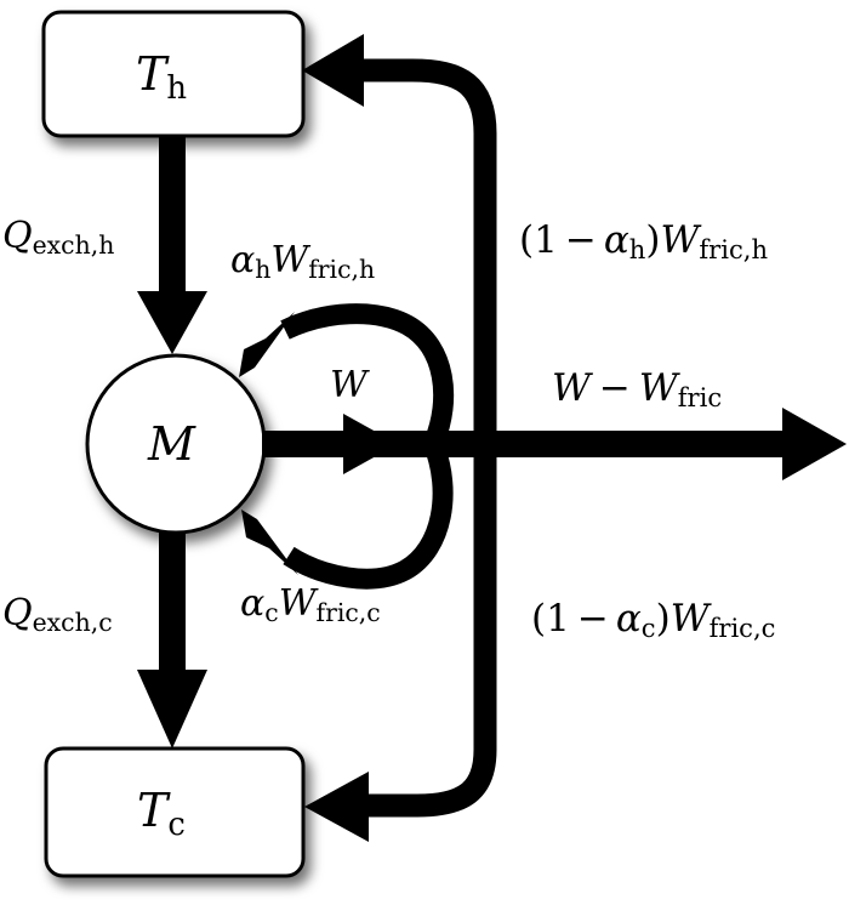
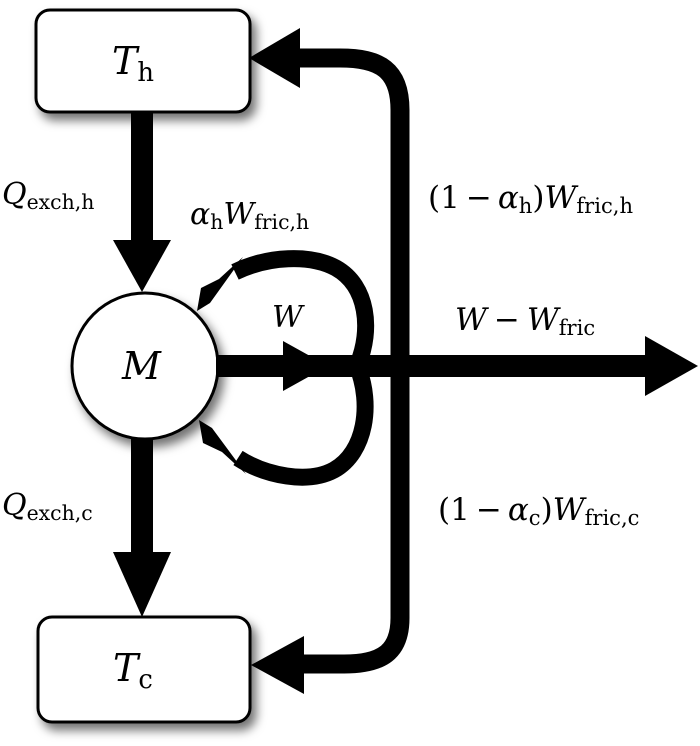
  Th
  M
  Tc
  Qexch,h
  Qexch,c
  αhWfric,h
- αcWfric,c
  W
  W − Wfric
  (1 − αh)Wfric,h
  (1 − αc)Wfric,c
